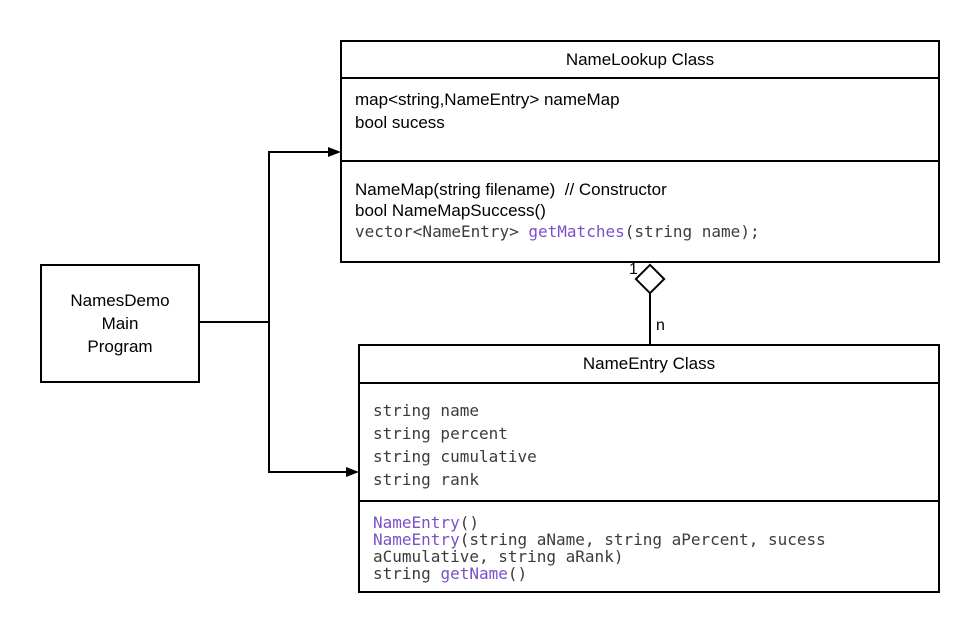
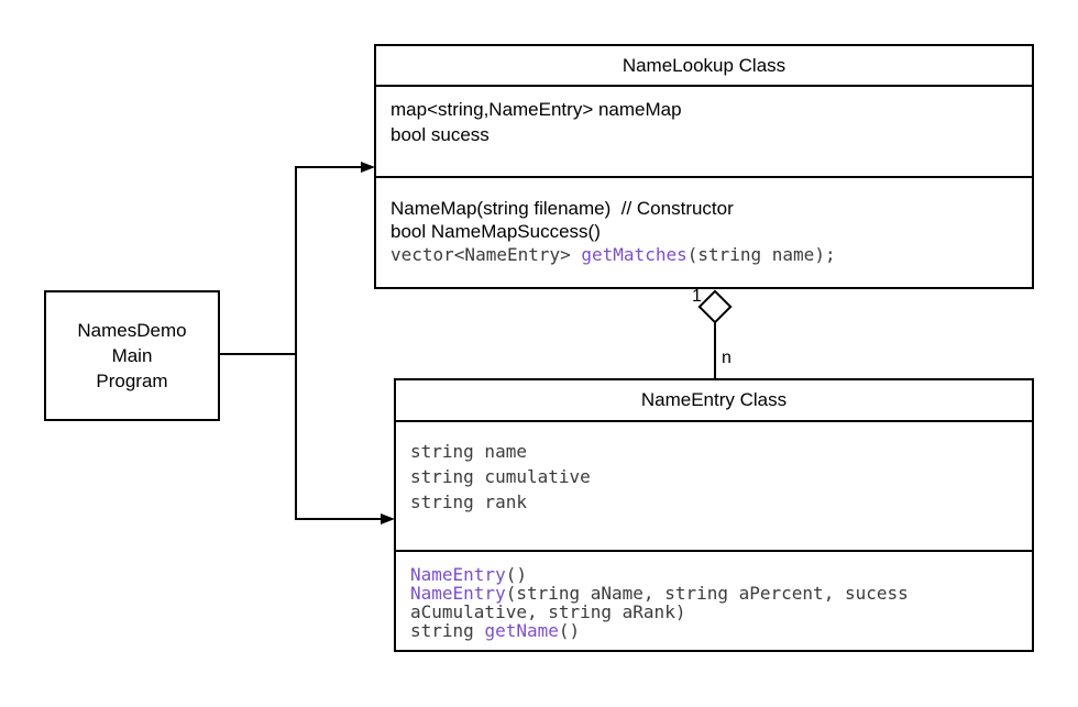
  NamesDemo
  Main
  Program
  NameLookup Class
  map<string,NameEntry> nameMap
  bool sucess
  NameMap(string filename) // Constructor
  bool NameMapSuccess()
  vector<NameEntry> getMatches(string name);
  NameEntry Class
  string name
- string percent
  string cumulative
  string rank
  NameEntry()
  NameEntry(string aName, string aPercent, sucess
  aCumulative, string aRank)
  string getName()
  1
  n
